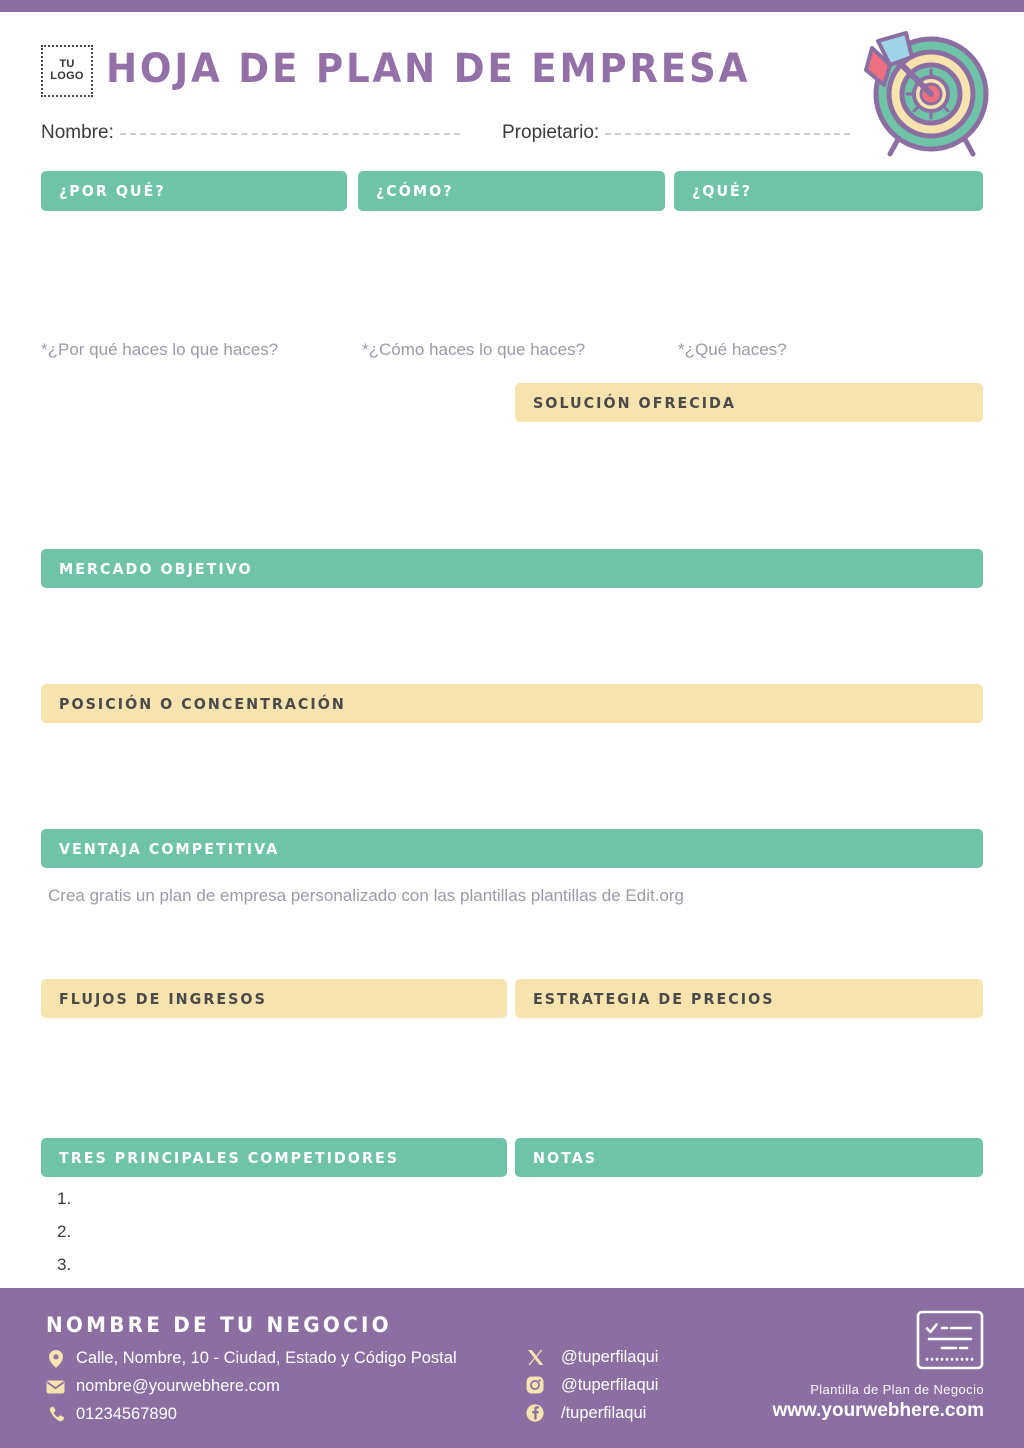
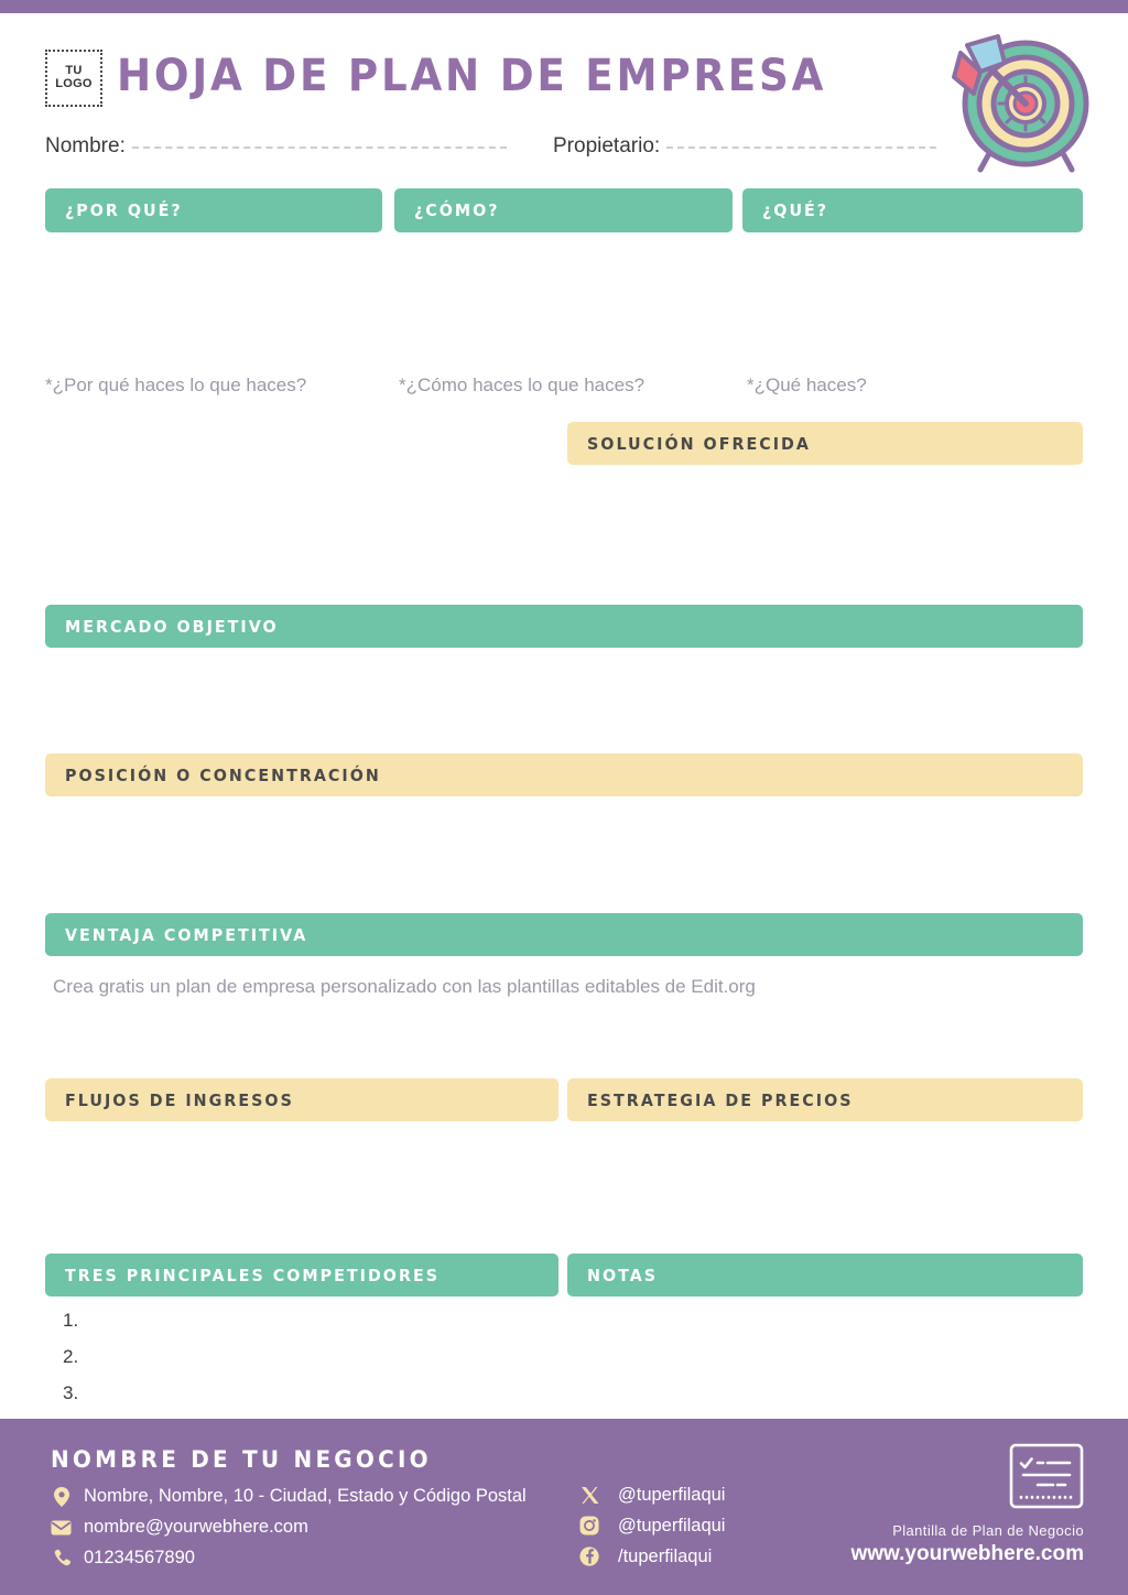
  TU
  LOGO
  HOJA DE PLAN DE EMPRESA
  Nombre:
  Propietario:
  ¿POR QUÉ?
  ¿CÓMO?
  ¿QUÉ?
  *¿Por qué haces lo que haces?
  *¿Cómo haces lo que haces?
  *¿Qué haces?
  SOLUCIÓN OFRECIDA
  MERCADO OBJETIVO
  POSICIÓN O CONCENTRACIÓN
  VENTAJA COMPETITIVA
- Crea gratis un plan de empresa personalizado con las plantillas plantillas de Edit.org
+ Crea gratis un plan de empresa personalizado con las plantillas editables de Edit.org
  FLUJOS DE INGRESOS
  ESTRATEGIA DE PRECIOS
  TRES PRINCIPALES COMPETIDORES
  NOTAS
  1.
  2.
  3.
  NOMBRE DE TU NEGOCIO
- Calle, Nombre, 10 - Ciudad, Estado y Código Postal
+ Nombre, Nombre, 10 - Ciudad, Estado y Código Postal
  nombre@yourwebhere.com
  01234567890
  @tuperfilaqui
  @tuperfilaqui
  /tuperfilaqui
  Plantilla de Plan de Negocio
  www.yourwebhere.com
